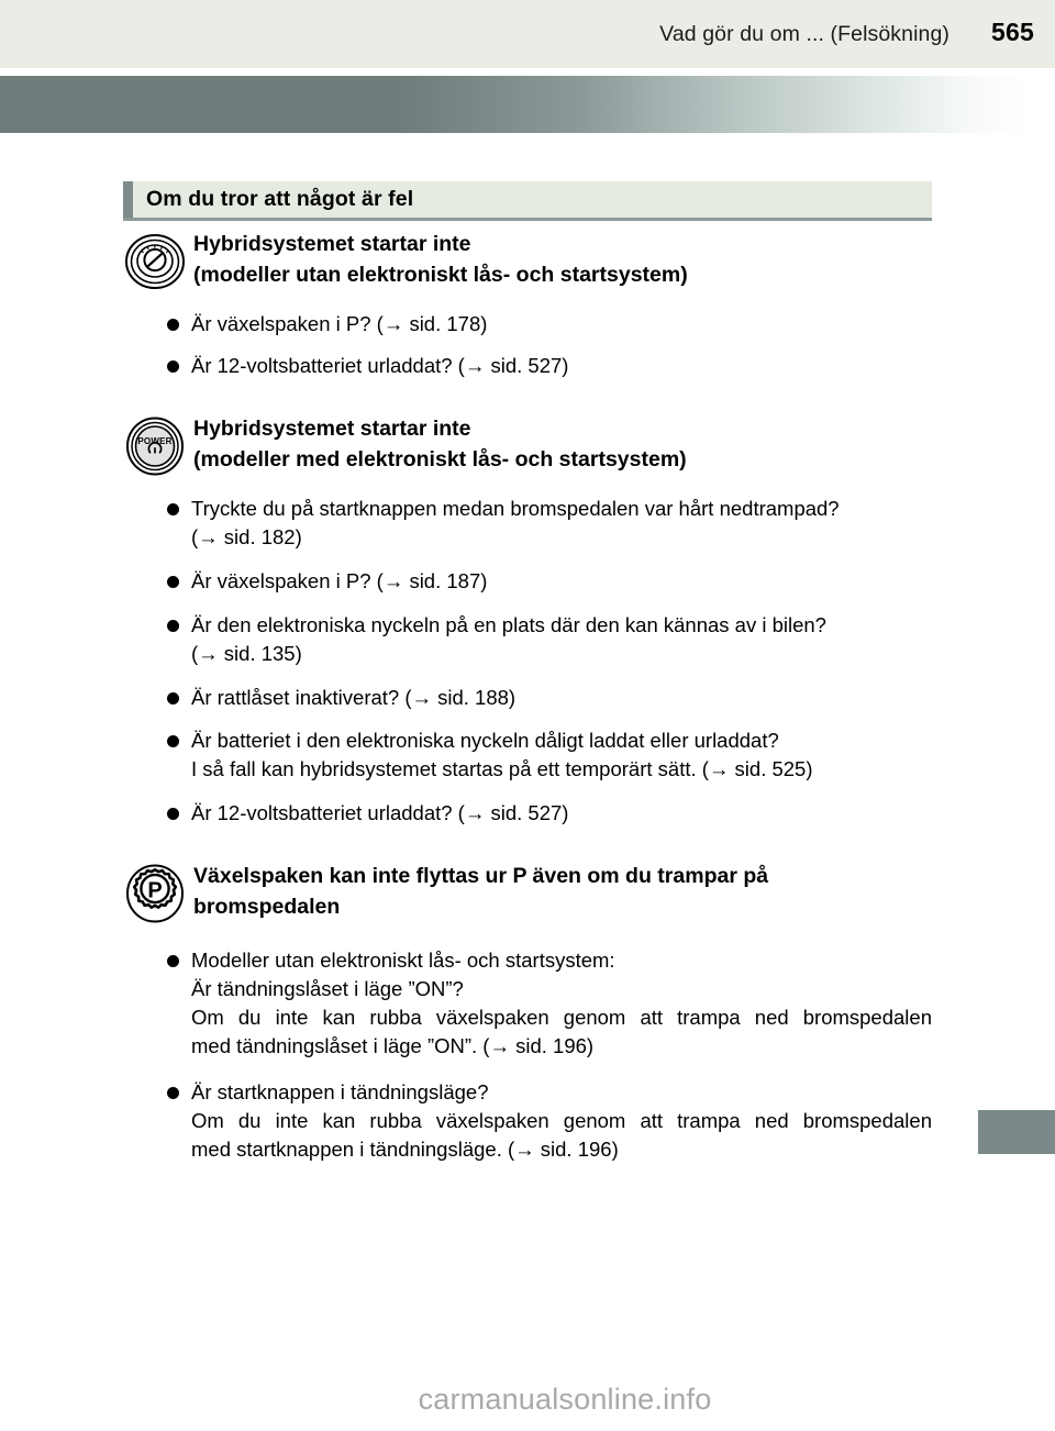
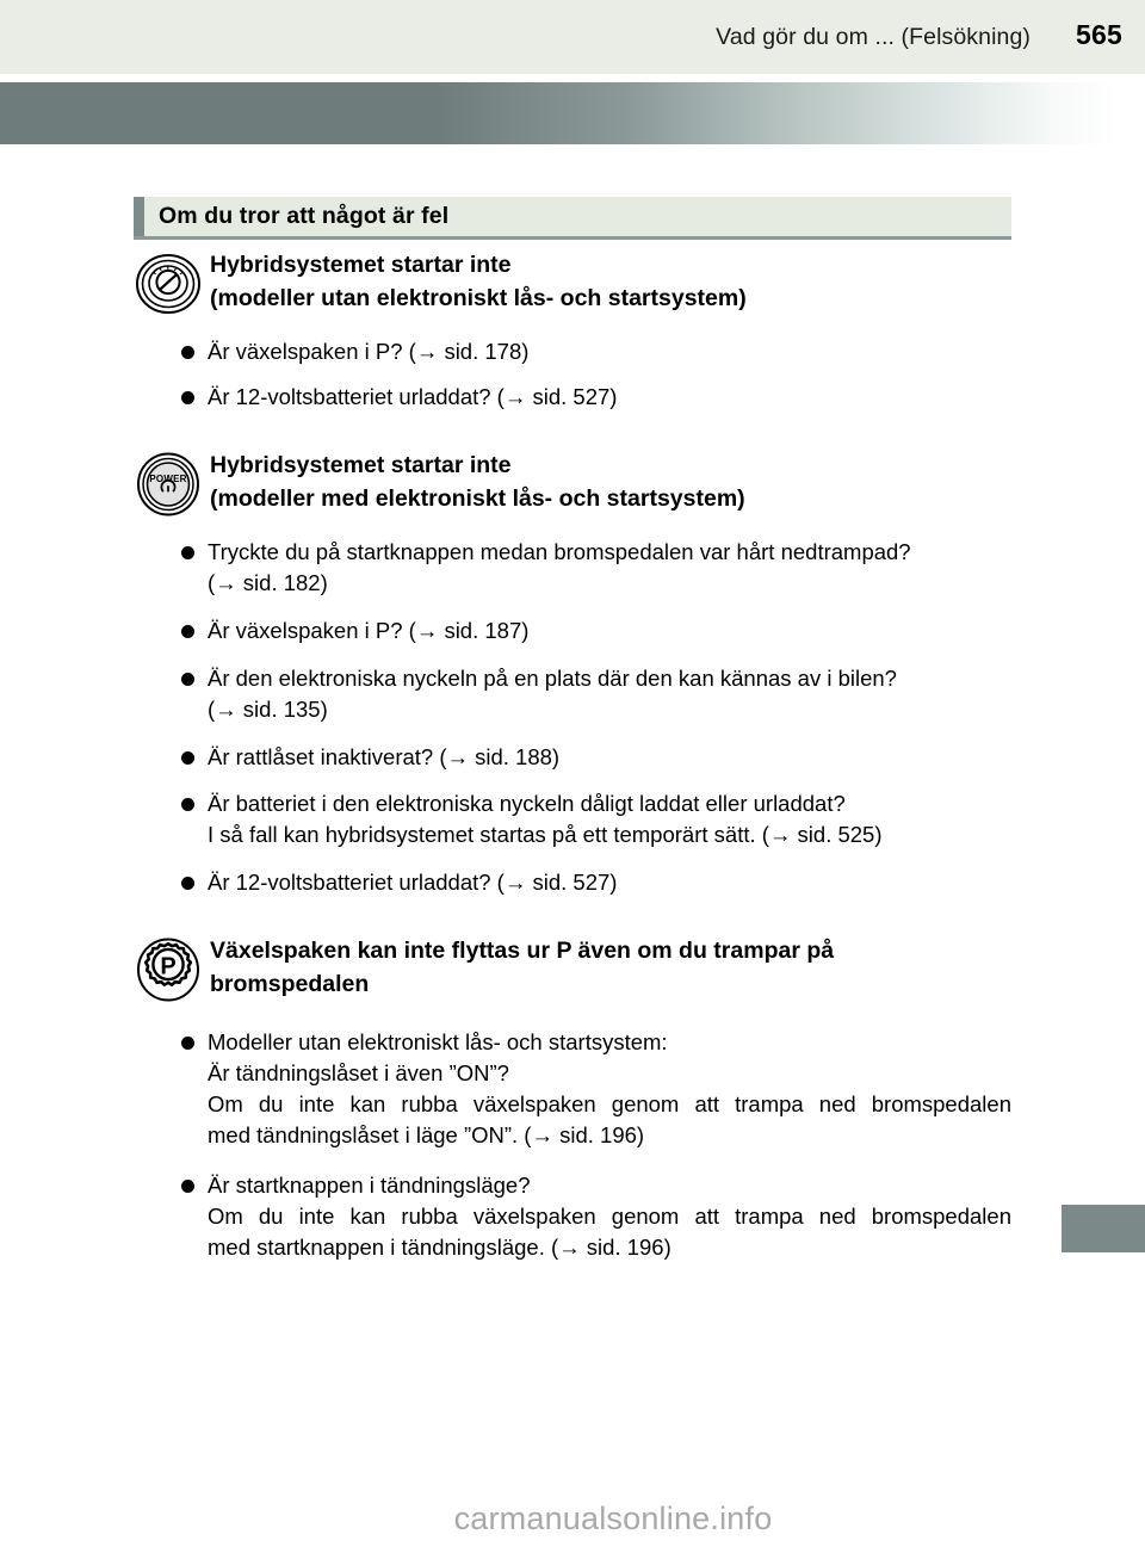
  Vad gör du om ... (Felsökning)
  565
  Om du tror att något är fel
  Hybridsystemet startar inte
  (modeller utan elektroniskt lås- och startsystem)
  Är växelspaken i P? (→ sid. 178)
  Är 12-voltsbatteriet urladdat? (→ sid. 527)
  POWER
  Hybridsystemet startar inte
  (modeller med elektroniskt lås- och startsystem)
  Tryckte du på startknappen medan bromspedalen var hårt nedtrampad?
  (→ sid. 182)
  Är växelspaken i P? (→ sid. 187)
  Är den elektroniska nyckeln på en plats där den kan kännas av i bilen?
  (→ sid. 135)
  Är rattlåset inaktiverat? (→ sid. 188)
  Är batteriet i den elektroniska nyckeln dåligt laddat eller urladdat?
  I så fall kan hybridsystemet startas på ett temporärt sätt. (→ sid. 525)
  Är 12-voltsbatteriet urladdat? (→ sid. 527)
  P
  Växelspaken kan inte flyttas ur P även om du trampar på
  bromspedalen
  Modeller utan elektroniskt lås- och startsystem:
- Är tändningslåset i läge ”ON”?
+ Är tändningslåset i även ”ON”?
  Om du inte kan rubba växelspaken genom att trampa ned bromspedalen
  med tändningslåset i läge ”ON”. (→ sid. 196)
  Är startknappen i tändningsläge?
  Om du inte kan rubba växelspaken genom att trampa ned bromspedalen
  med startknappen i tändningsläge. (→ sid. 196)
  carmanualsonline.info
